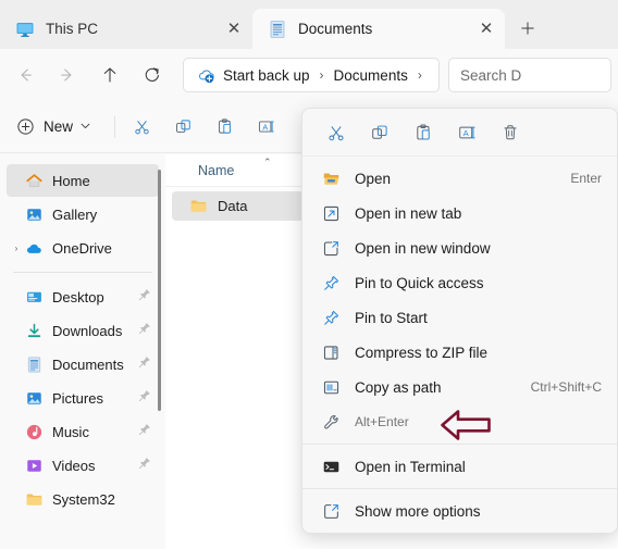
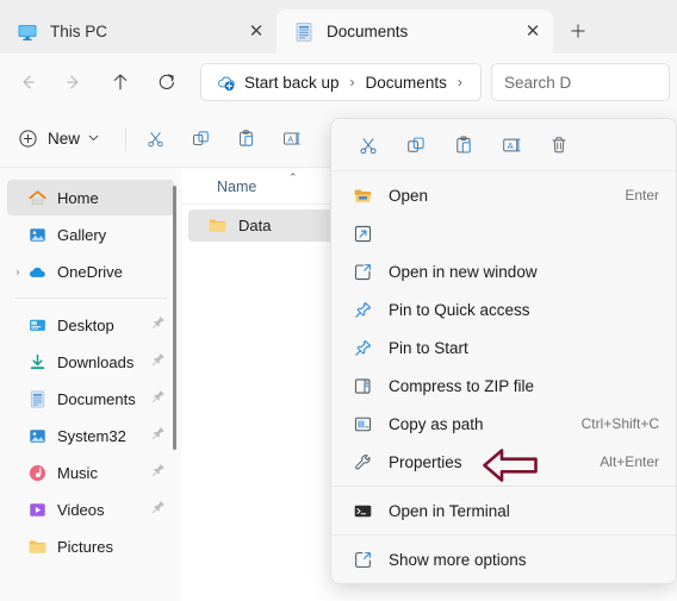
  This PC
  ✕
  Documents
  ✕
  Start back up
  ›
  Documents
  ›
  Search D
  New
  A
  Home
  Gallery
  ›
  OneDrive
  Desktop
  Downloads
  Documents
- Pictures
+ System32
  Music
  Videos
- System32
+ Pictures
  Name
  ⌃
  Data
  A
  Open
  Enter
- Open in new tab
  Open in new window
  Pin to Quick access
  Pin to Start
  Compress to ZIP file
  Copy as path
  Ctrl+Shift+C
+ Properties
  Alt+Enter
  Open in Terminal
  Show more options
